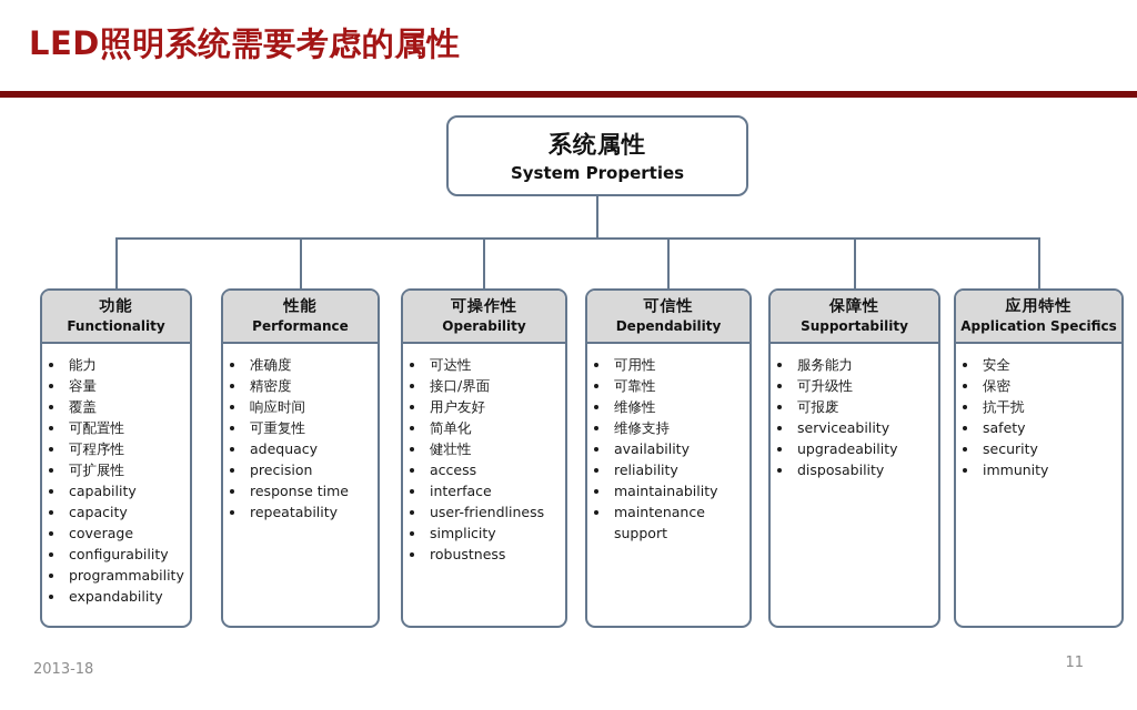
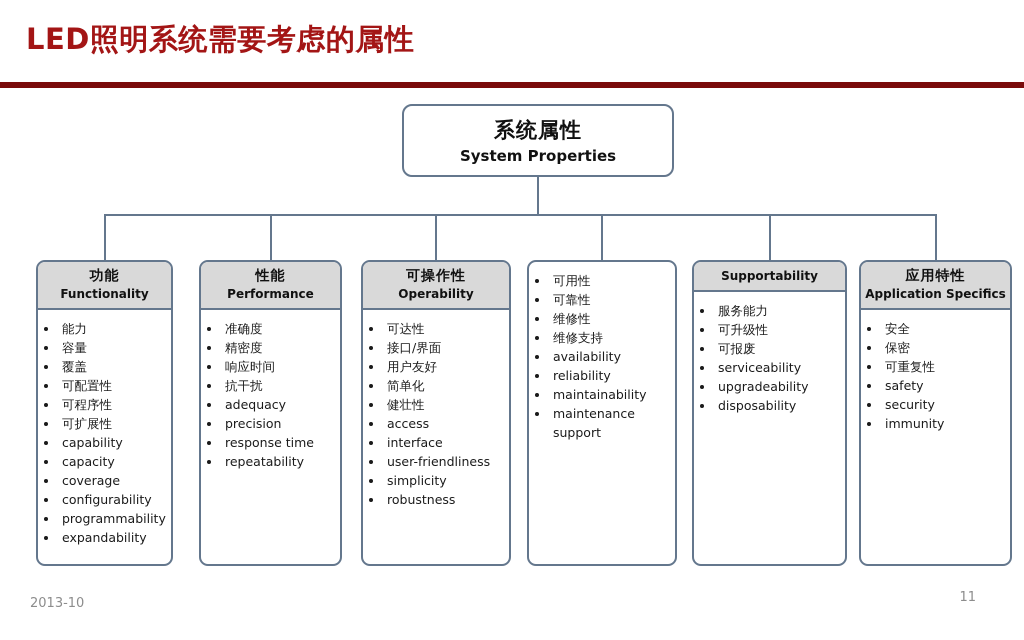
  LED照明系统需要考虑的属性
  系统属性
  System Properties
  功能
  Functionality
  能力
  容量
  覆盖
  可配置性
  可程序性
  可扩展性
  capability
  capacity
  coverage
  configurability
  programmability
  expandability
  性能
  Performance
  准确度
  精密度
  响应时间
- 可重复性
+ 抗干扰
  adequacy
  precision
  response time
  repeatability
  可操作性
  Operability
  可达性
  接口/界面
  用户友好
  简单化
  健壮性
  access
  interface
  user-friendliness
  simplicity
  robustness
- 可信性
- Dependability
  可用性
  可靠性
  维修性
  维修支持
  availability
  reliability
  maintainability
  maintenance support
- 保障性
  Supportability
  服务能力
  可升级性
  可报废
  serviceability
  upgradeability
  disposability
  应用特性
  Application Specifics
  安全
  保密
- 抗干扰
+ 可重复性
  safety
  security
  immunity
- 2013-18
+ 2013-10
  11
